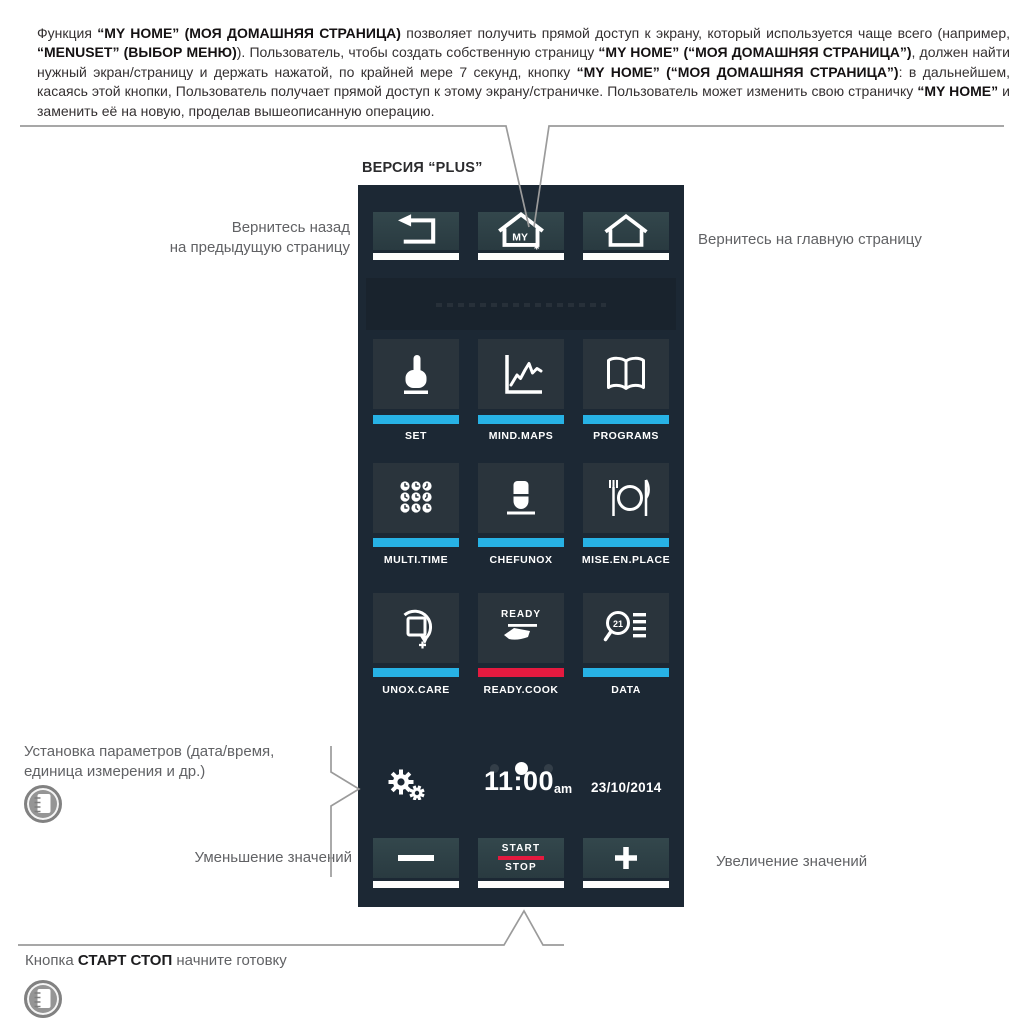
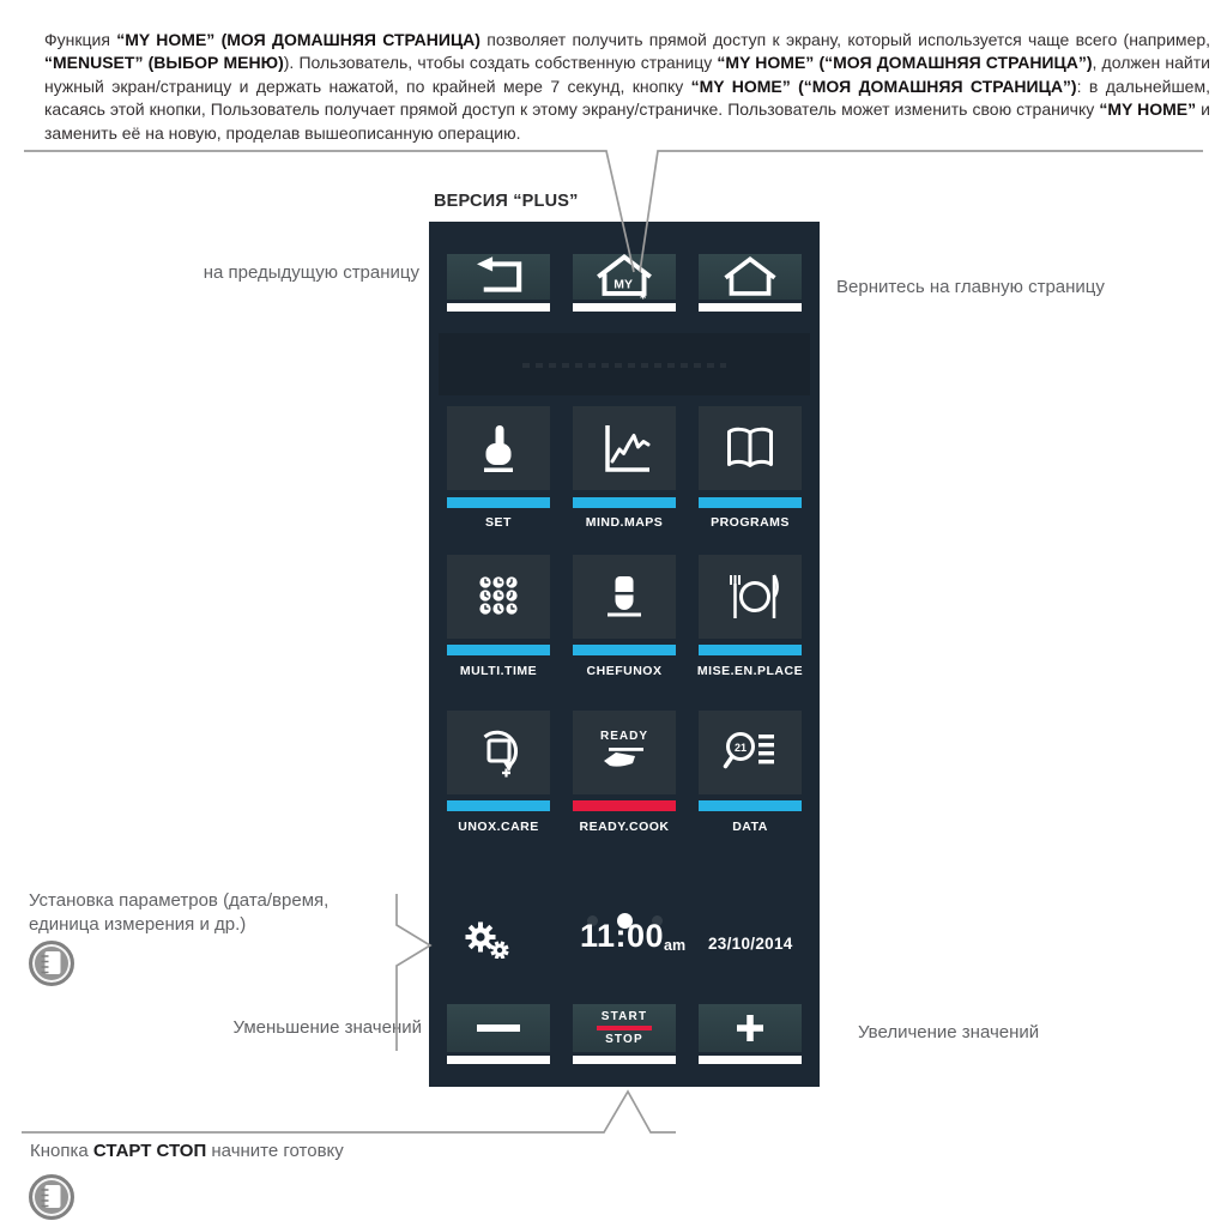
  Функция “MY HOME” (МОЯ ДОМАШНЯЯ СТРАНИЦА) позволяет получить прямой доступ к экрану, который используется чаще всего (например, “MENUSET” (ВЫБОР МЕНЮ)). Пользователь, чтобы создать собственную страницу “MY HOME” (“МОЯ ДОМАШНЯЯ СТРАНИЦА”), должен найти нужный экран/страницу и держать нажатой, по крайней мере 7 секунд, кнопку “MY HOME” (“МОЯ ДОМАШНЯЯ СТРАНИЦА”): в дальнейшем, касаясь этой кнопки, Пользователь получает прямой доступ к этому экрану/страничке. Пользователь может изменить свою страничку “MY HOME” и заменить её на новую, проделав вышеописанную операцию.
  ВЕРСИЯ “PLUS”
  MY
  SET
  MIND.MAPS
  PROGRAMS
  MULTI.TIME
  CHEFUNOX
  MISE.EN.PLACE
  UNOX.CARE
  READY
  READY.COOK
  21
  DATA
  11:00
  am
  23/10/2014
  START
  STOP
- Вернитесь назад
  на предыдущую страницу
  Вернитесь на главную страницу
  Установка параметров (дата/время,
  единица измерения и др.)
  Уменьшение значеий
  Увеличение значений
  Кнопка СТАРТ СТОП начните готовку
